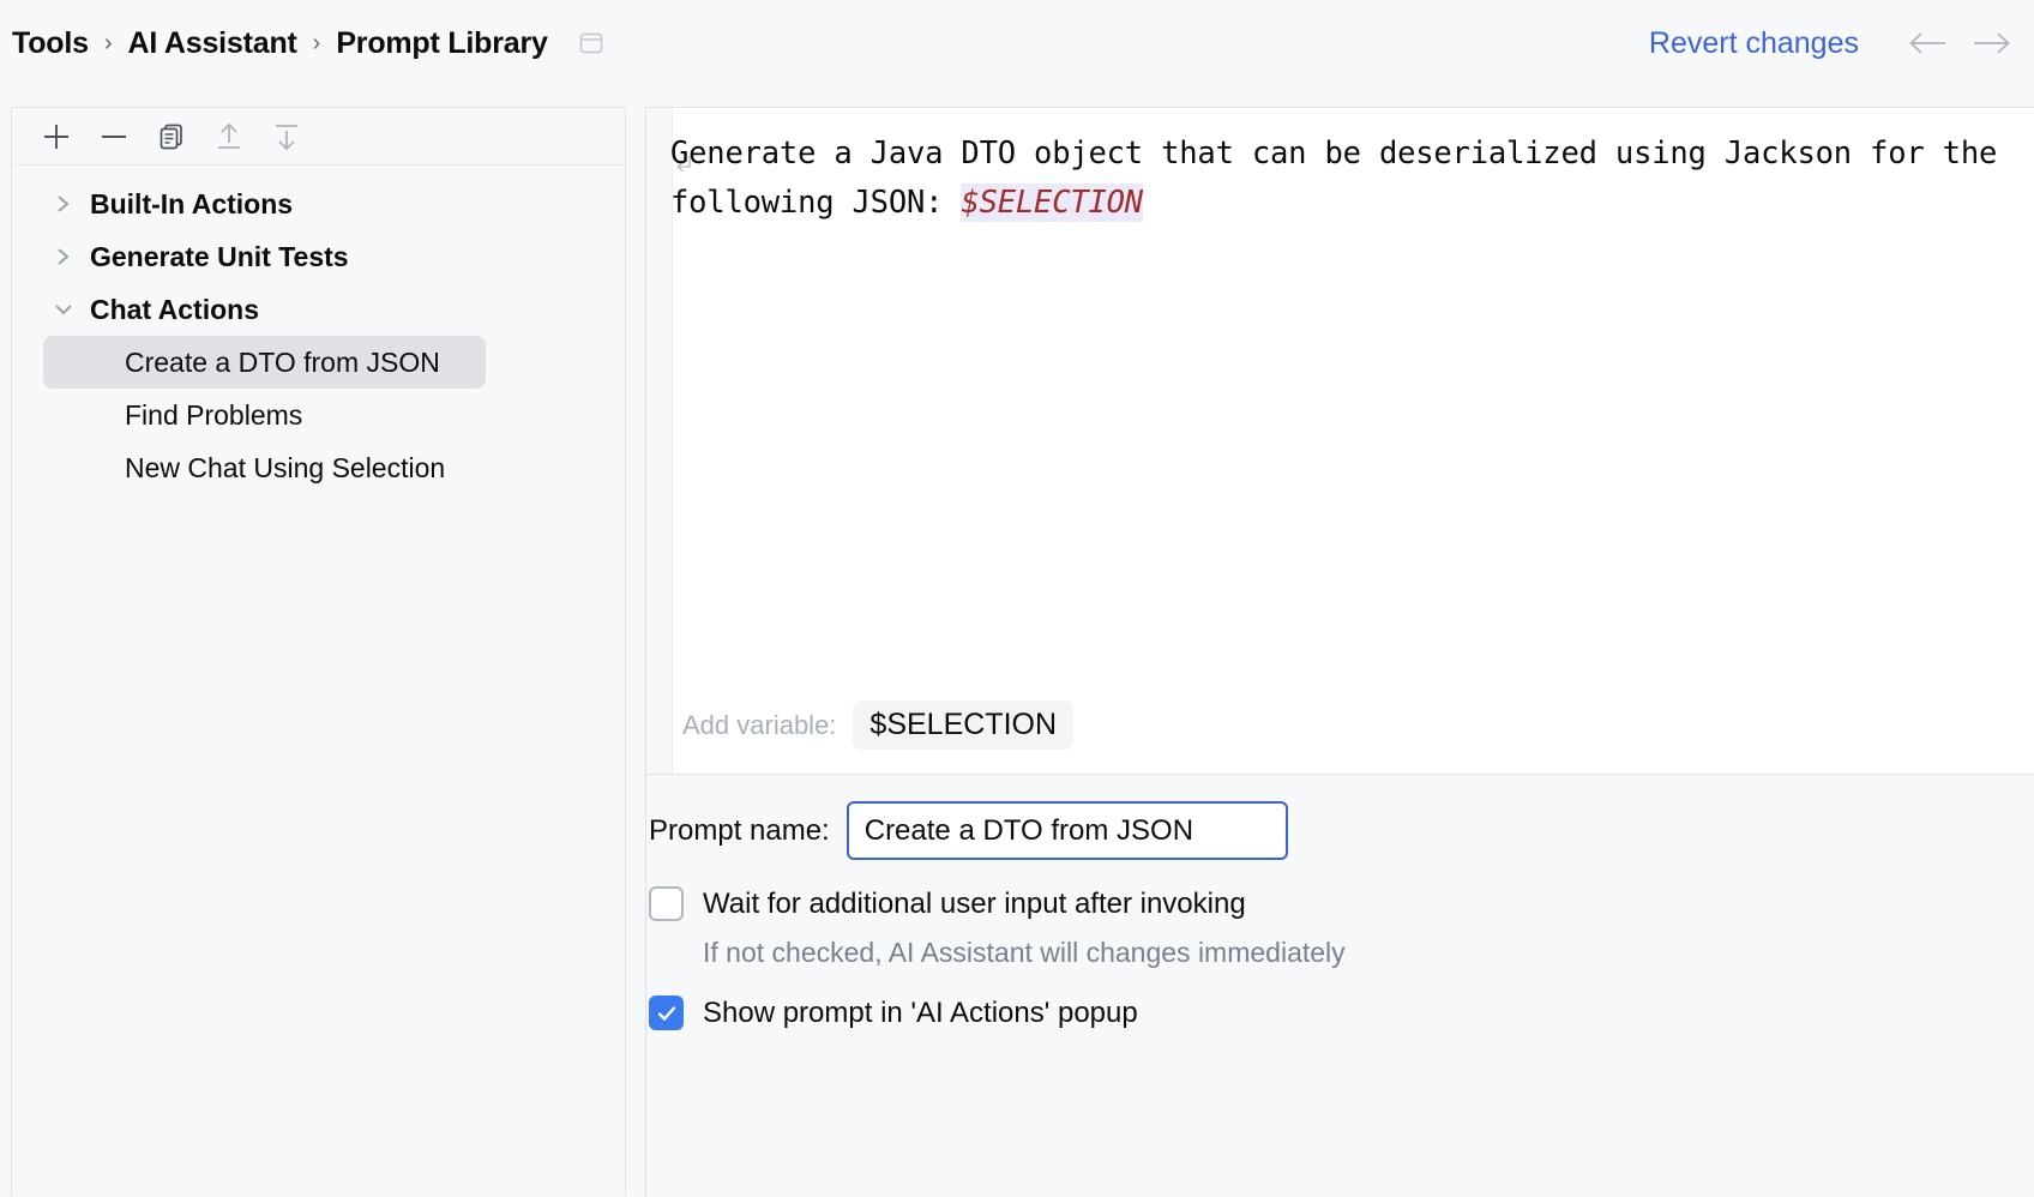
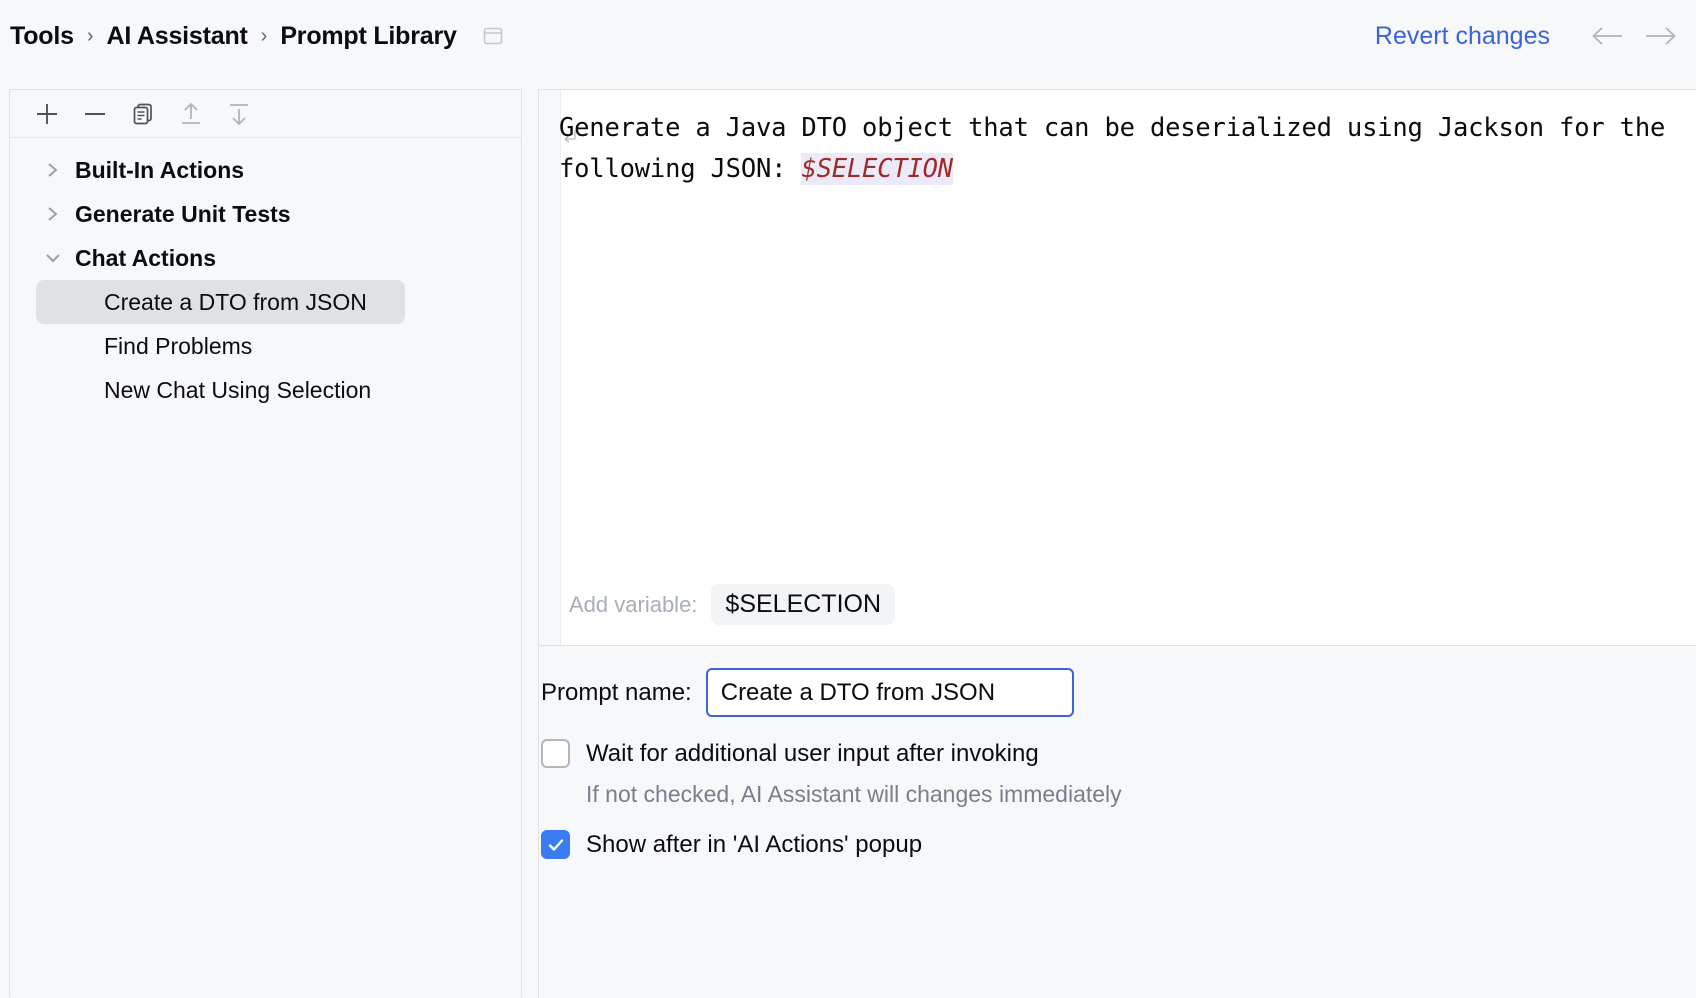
  Tools
  ›
  AI Assistant
  ›
  Prompt Library
  Revert changes
  Built-In Actions
  Generate Unit Tests
  Chat Actions
  Create a DTO from JSON
  Find Problems
  New Chat Using Selection
  Generate a Java DTO object that can be deserialized using Jackson for the following JSON: $SELECTION
  Add variable:
  $SELECTION
  Prompt name:
  Create a DTO from JSON
  Wait for additional user input after invoking
  If not checked, AI Assistant will changes immediately
- Show prompt in 'AI Actions' popup
+ Show after in 'AI Actions' popup
